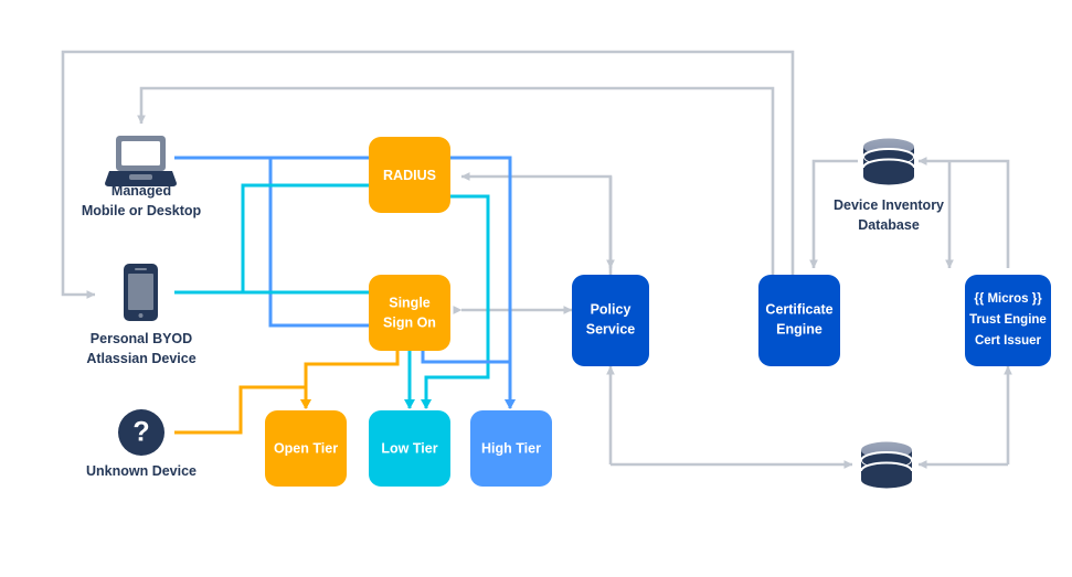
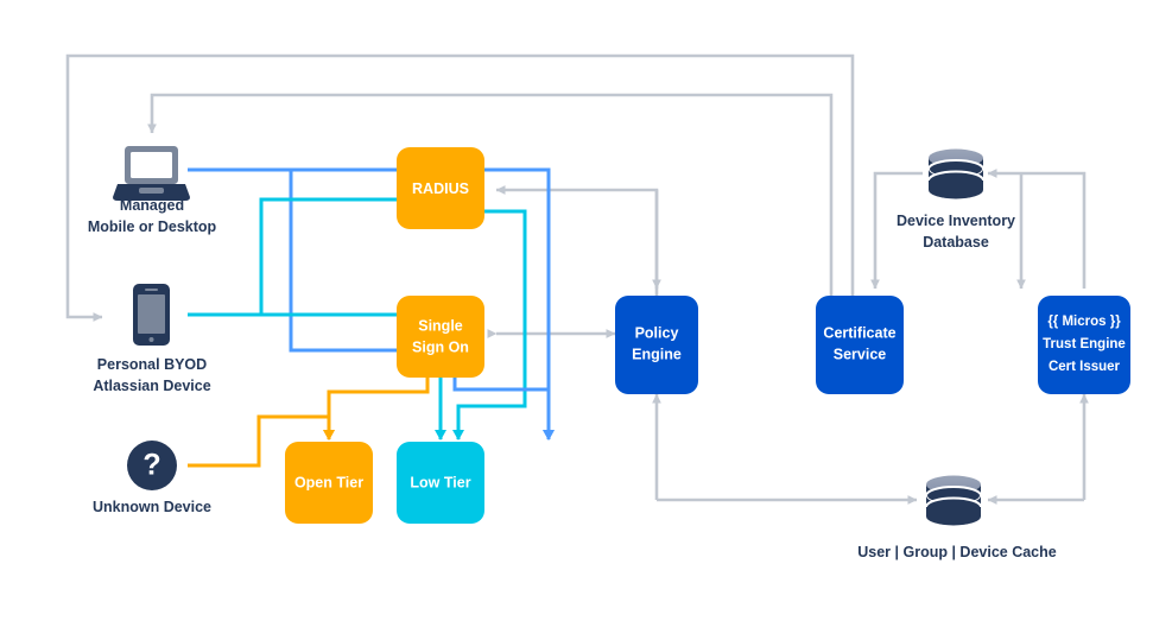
  RADIUS
  Single
  Sign On
  Open Tier
  Low Tier
- High Tier
  Policy
- Service
+ Engine
  Certificate
- Engine
+ Service
  {{ Micros }}
  Trust Engine
  Cert Issuer
  Managed
  Mobile or Desktop
  Personal BYOD
  Atlassian Device
  ?
  Unknown Device
  Device Inventory
  Database
+ User | Group | Device Cache
